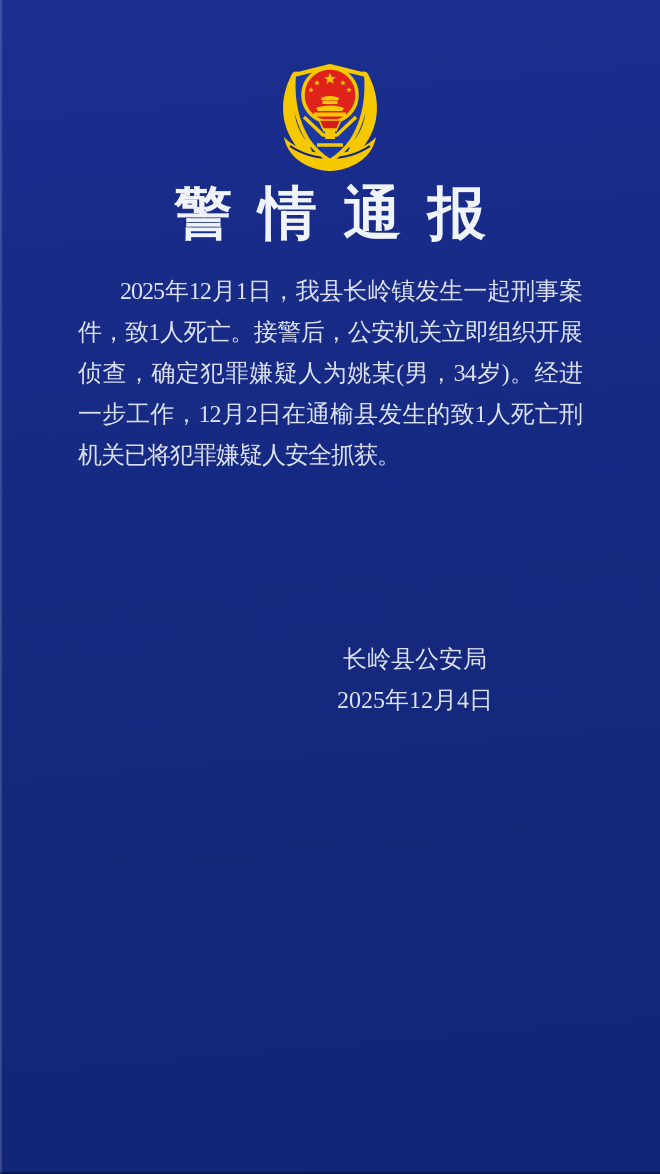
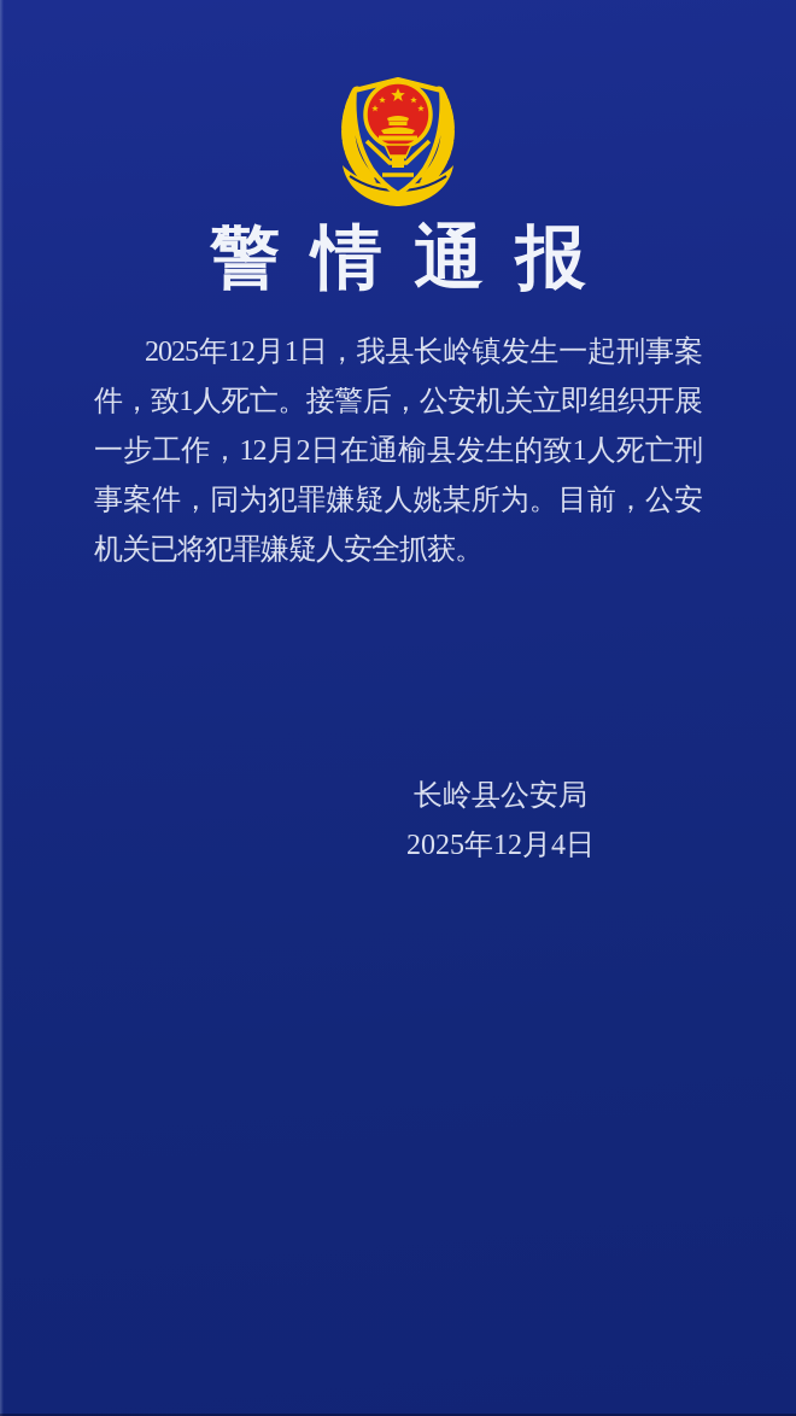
  警 情 通 报
  2025年12月1日，我县长岭镇发生一起刑事案
  件，致1人死亡。接警后，公安机关立即组织开展
- 侦查，确定犯罪嫌疑人为姚某(男，34岁)。经进
  一步工作，12月2日在通榆县发生的致1人死亡刑
+ 事案件，同为犯罪嫌疑人姚某所为。目前，公安
  机关已将犯罪嫌疑人安全抓获。
  长岭县公安局
  2025年12月4日
